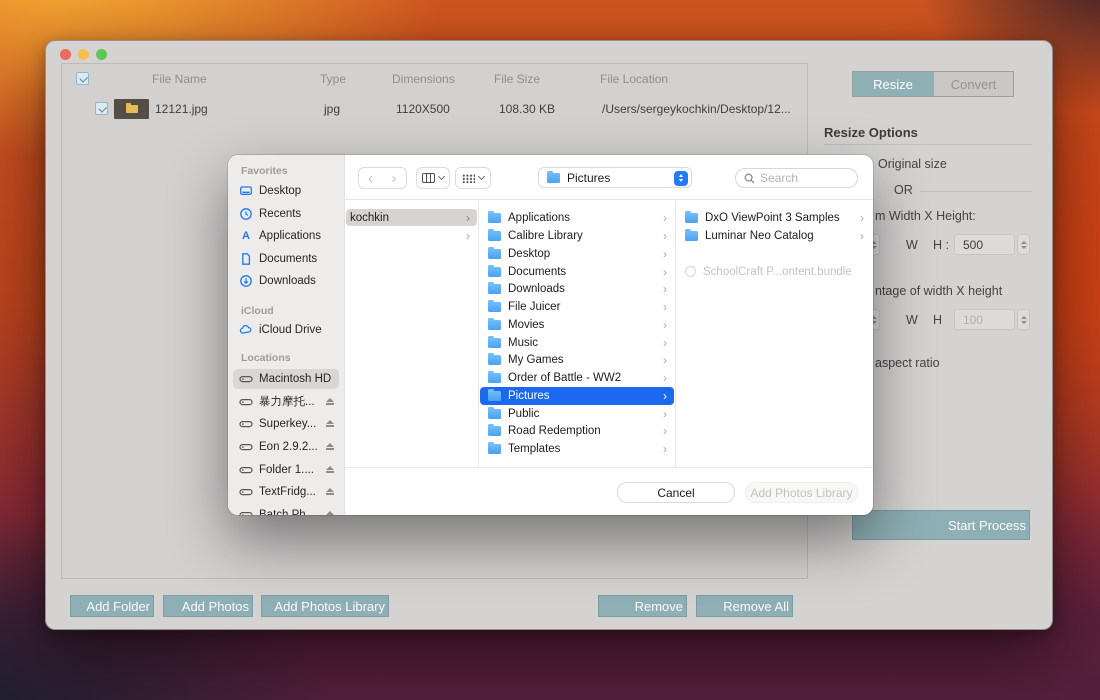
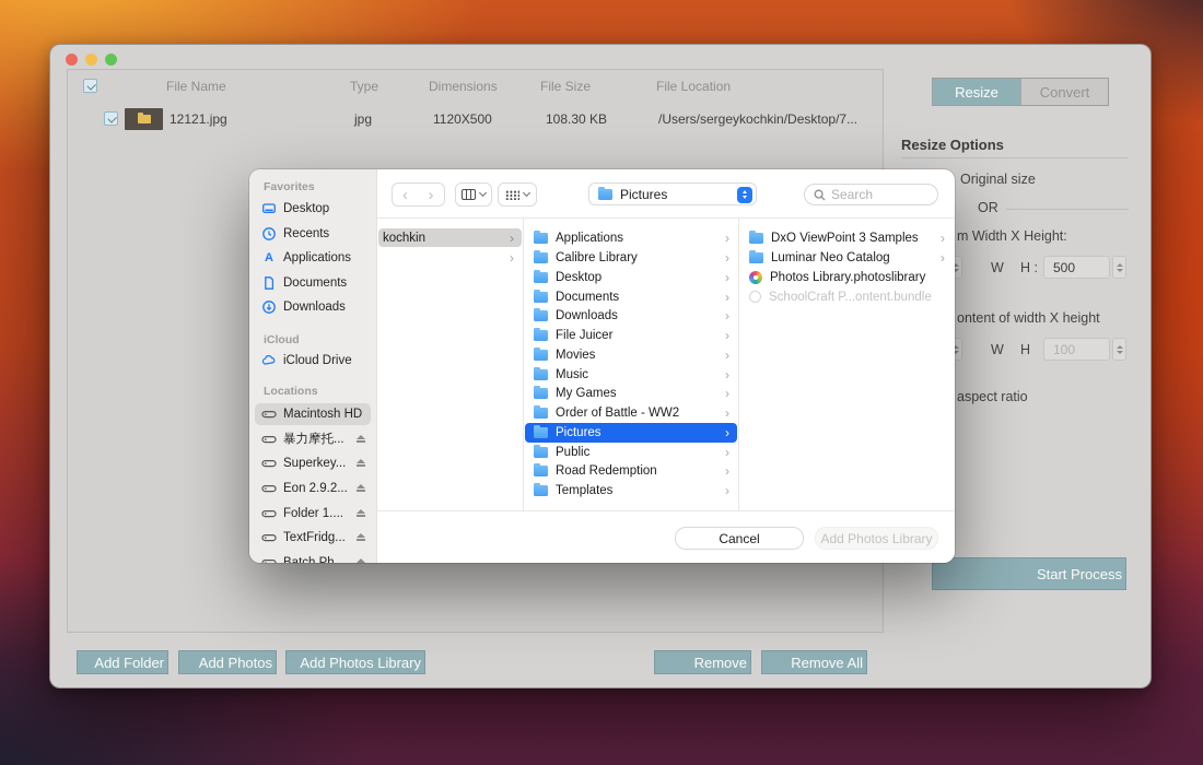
  File Name
  Type
  Dimensions
  File Size
  File Location
  12121.jpg
  jpg
  1120X500
  108.30 KB
- /Users/sergeykochkin/Desktop/12...
+ /Users/sergeykochkin/Desktop/7...
  Resize
  Convert
  Resize Options
  Original size
  OR
  m Width X Height:
  W
  H :
  500
- ntage of width X height
+ ontent of width X height
  W
  H
  100
  aspect ratio
  Start Process
  Add Folder
  Add Photos
  Add Photos Library
  Remove
  Remove All
  Favorites
  Desktop
  Recents
  A
  Applications
  Documents
  Downloads
  iCloud
  iCloud Drive
  Locations
  Macintosh HD
  暴力摩托...
  Superkey...
  Eon 2.9.2...
  Folder 1....
  TextFridg...
  ‹
  ›
  Pictures
  Search
  kochkin
  ›
  ›
  Applications
  ›
  Calibre Library
  ›
  Desktop
  ›
  Documents
  ›
  Downloads
  ›
  File Juicer
  ›
  Movies
  ›
  Music
  ›
  My Games
  ›
  Order of Battle - WW2
  ›
  Pictures
  ›
  Public
  ›
  Road Redemption
  ›
  Templates
  ›
  DxO ViewPoint 3 Samples
  ›
  Luminar Neo Catalog
  ›
+ Photos Library.photoslibrary
  SchoolCraft P...ontent.bundle
  Cancel
  Add Photos Library
